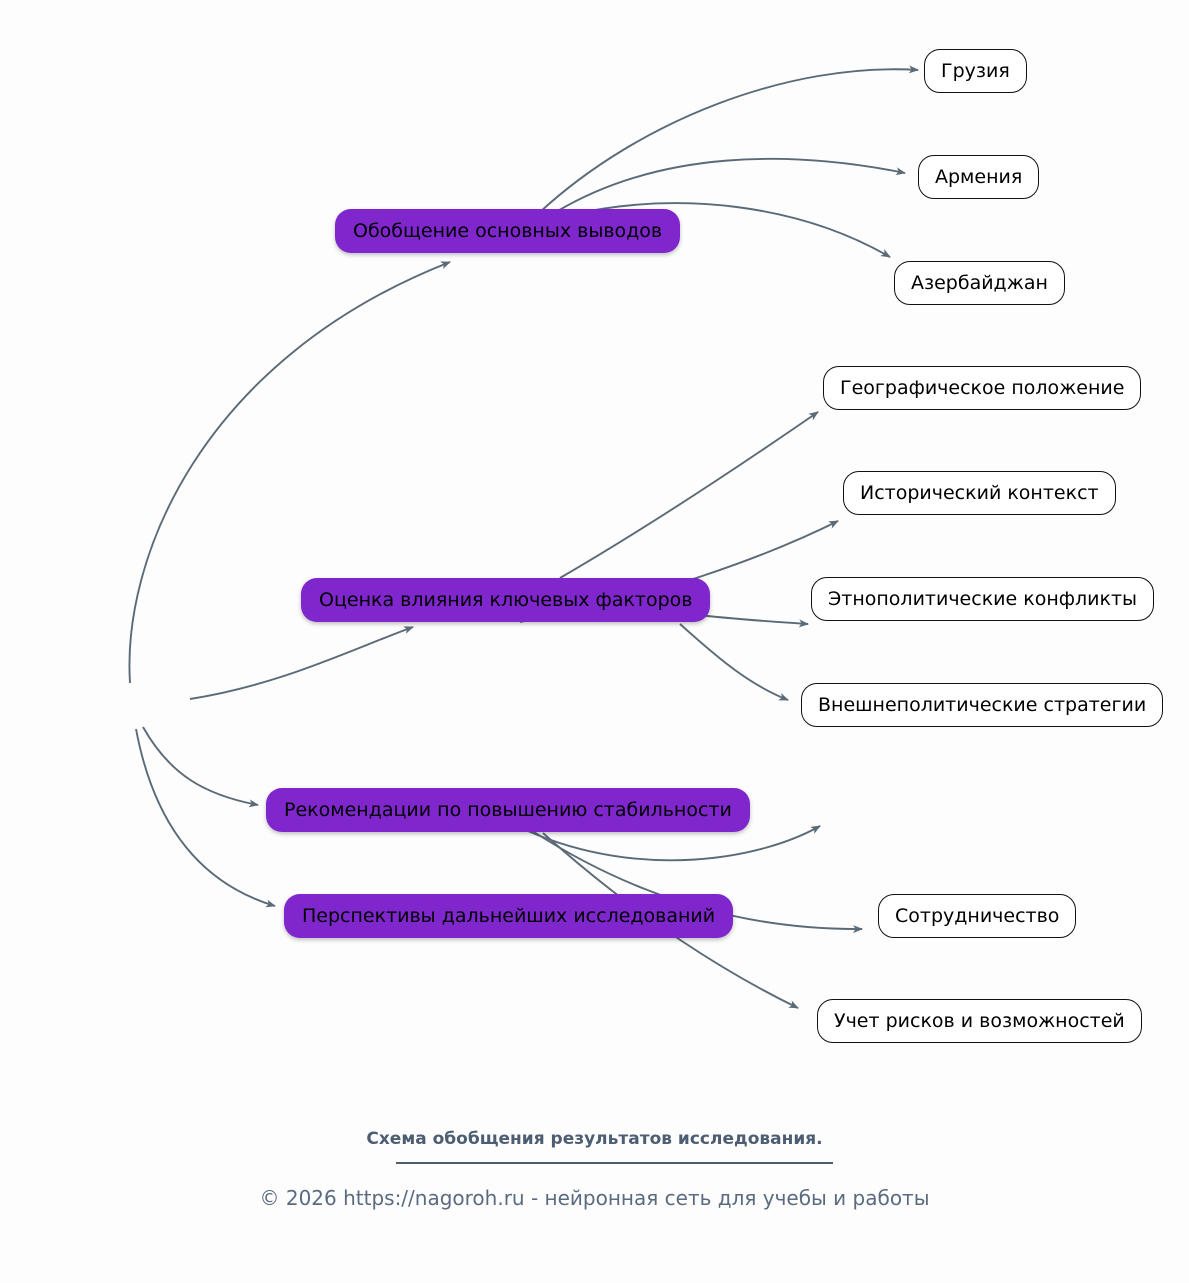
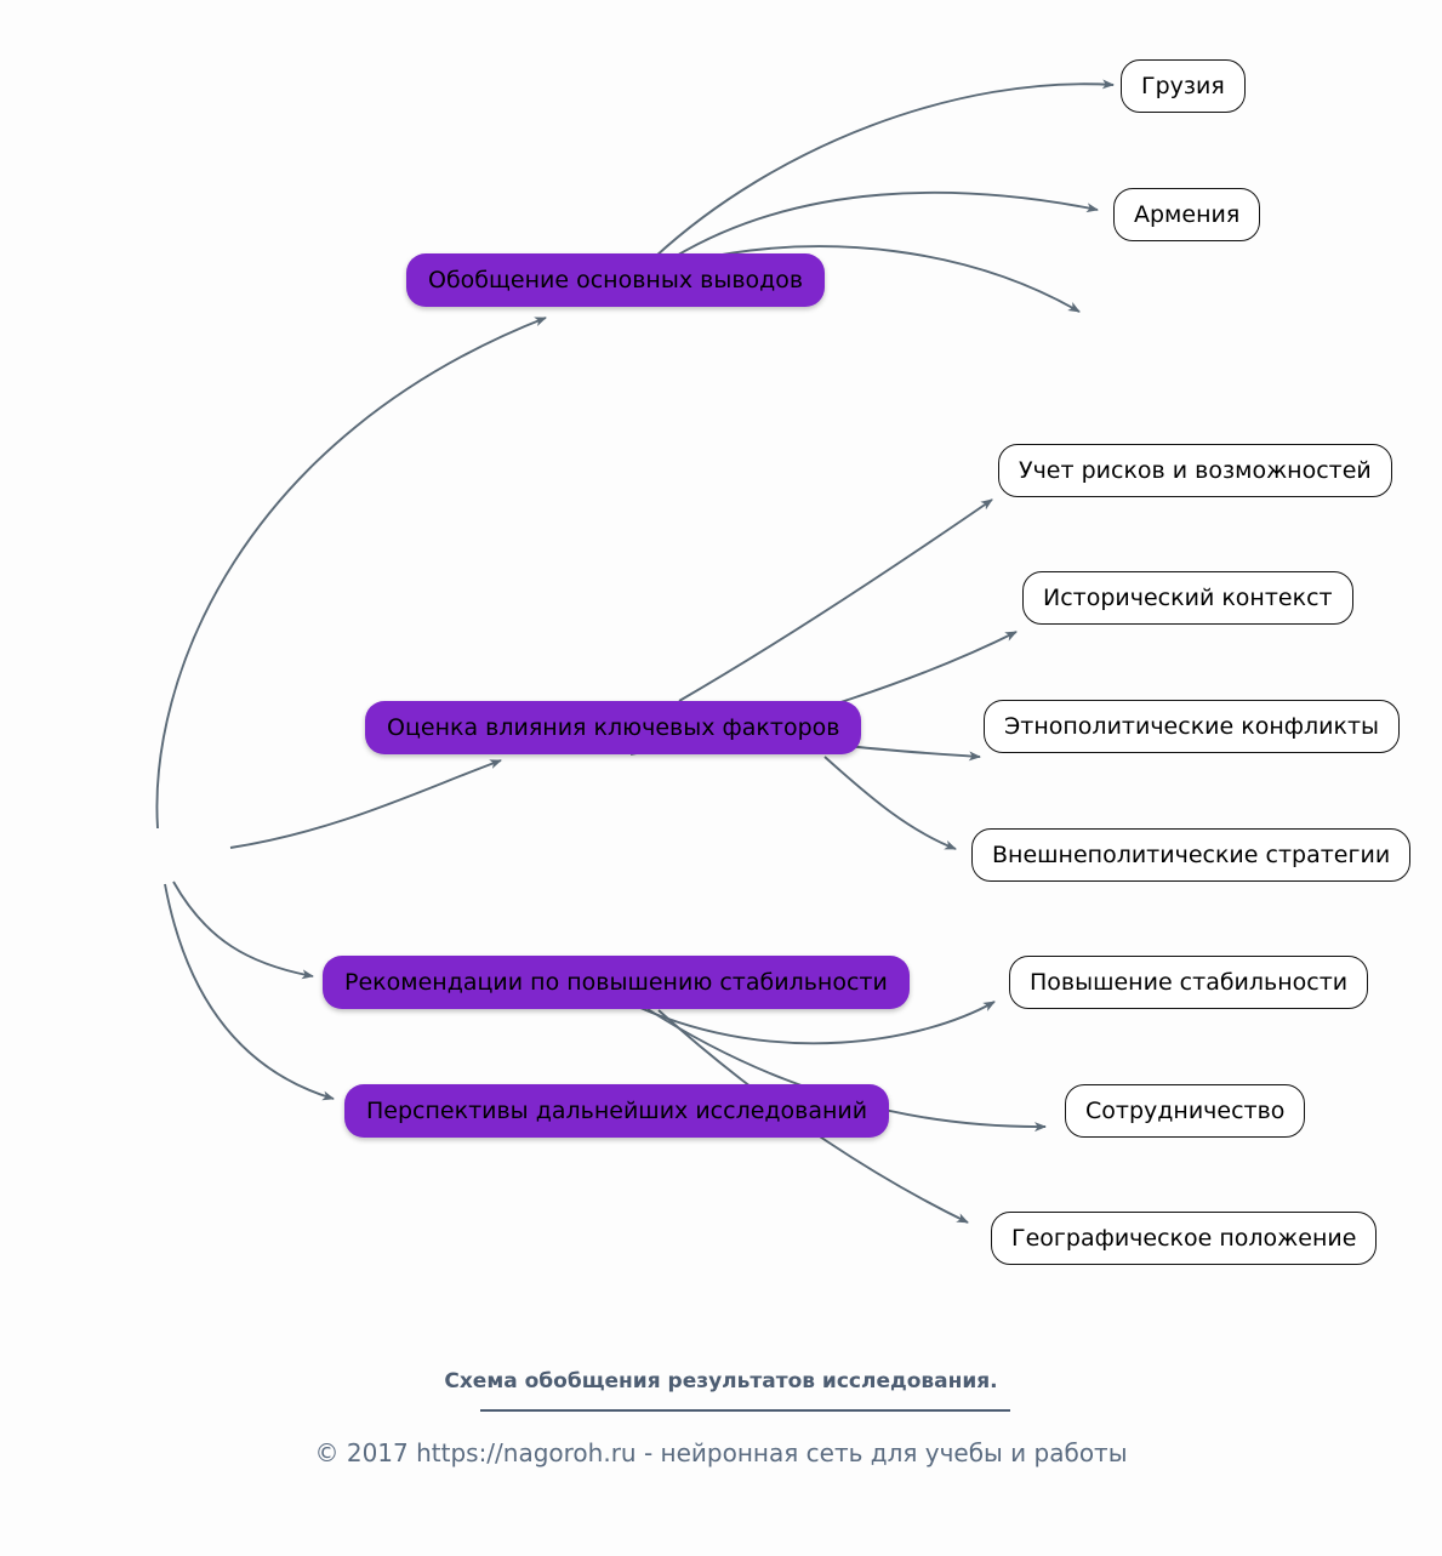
  Обобщение основных выводов
  Оценка влияния ключевых факторов
  Рекомендации по повышению стабильности
  Перспективы дальнейших исследований
  Грузия
  Армения
- Азербайджан
- Географическое положение
+ Учет рисков и возможностей
  Исторический контекст
  Этнополитические конфликты
  Внешнеполитические стратегии
+ Повышение стабильности
  Сотрудничество
- Учет рисков и возможностей
+ Географическое положение
  Схема обобщения результатов исследования.
- © 2026 https://nagoroh.ru - нейронная сеть для учебы и работы
+ © 2017 https://nagoroh.ru - нейронная сеть для учебы и работы
